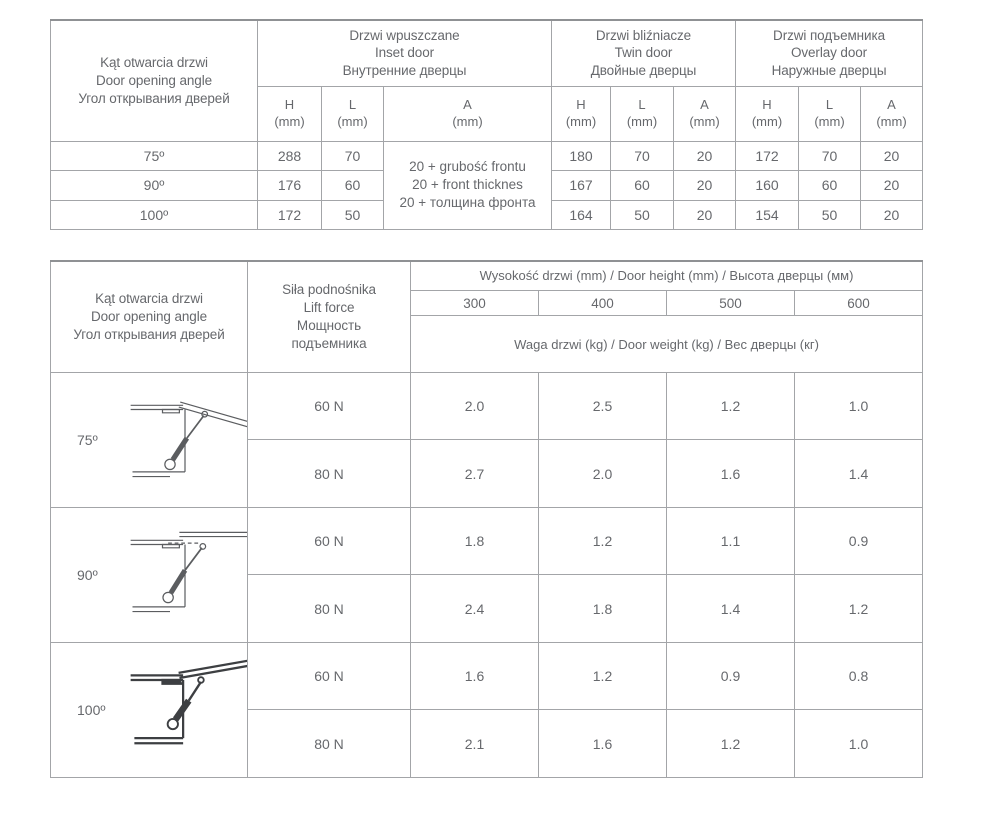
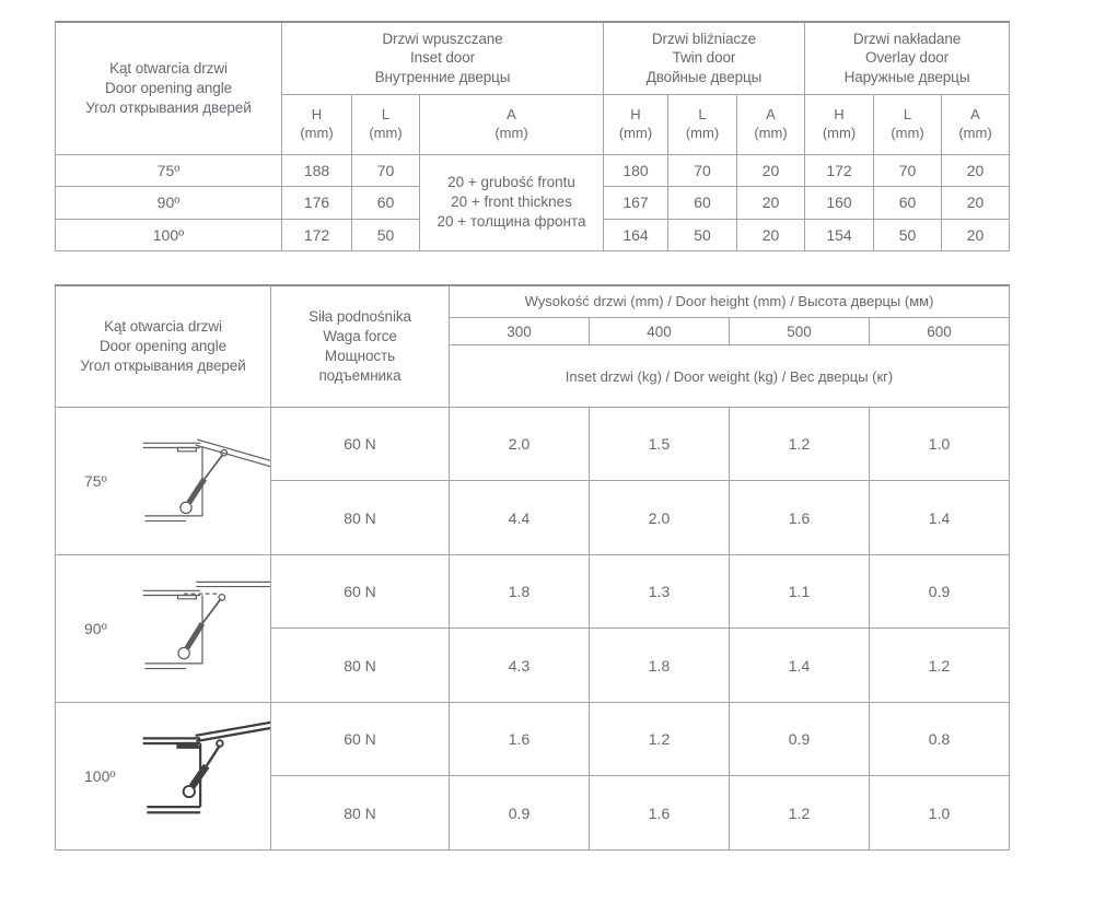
- Kąt otwarcia drzwi Door opening angle Угол открывания дверей	Drzwi wpuszczane Inset door Внутренние дверцы	Drzwi bliźniacze Twin door Двойные дверцы	Drzwi подъемника Overlay door Наружные дверцы
+ Kąt otwarcia drzwi Door opening angle Угол открывания дверей	Drzwi wpuszczane Inset door Внутренние дверцы	Drzwi bliźniacze Twin door Двойные дверцы	Drzwi nakładane Overlay door Наружные дверцы
  H (mm)	L (mm)	A (mm)	H (mm)	L (mm)	A (mm)	H (mm)	L (mm)	A (mm)
- 75º	288	70	20 + grubość frontu 20 + front thicknes 20 + толщина фронта	180	70	20	172	70	20
+ 75º	188	70	20 + grubość frontu 20 + front thicknes 20 + толщина фронта	180	70	20	172	70	20
  90º	176	60	167	60	20	160	60	20
  100º	172	50	164	50	20	154	50	20
- Kąt otwarcia drzwi Door opening angle Угол открывания дверей	Siła podnośnika Lift force Мощность подъемника	Wysokość drzwi (mm) / Door height (mm) / Высота дверцы (мм)
+ Kąt otwarcia drzwi Door opening angle Угол открывания дверей	Siła podnośnika Waga force Мощность подъемника	Wysokość drzwi (mm) / Door height (mm) / Высота дверцы (мм)
  300	400	500	600
- Waga drzwi (kg) / Door weight (kg) / Вес дверцы (кг)
+ Inset drzwi (kg) / Door weight (kg) / Вес дверцы (кг)
- 75º	60 N	2.0	2.5	1.2	1.0
+ 75º	60 N	2.0	1.5	1.2	1.0
- 80 N	2.7	2.0	1.6	1.4
+ 80 N	4.4	2.0	1.6	1.4
- 90º	60 N	1.8	1.2	1.1	0.9
+ 90º	60 N	1.8	1.3	1.1	0.9
- 80 N	2.4	1.8	1.4	1.2
+ 80 N	4.3	1.8	1.4	1.2
  100º	60 N	1.6	1.2	0.9	0.8
- 80 N	2.1	1.6	1.2	1.0
+ 80 N	0.9	1.6	1.2	1.0
